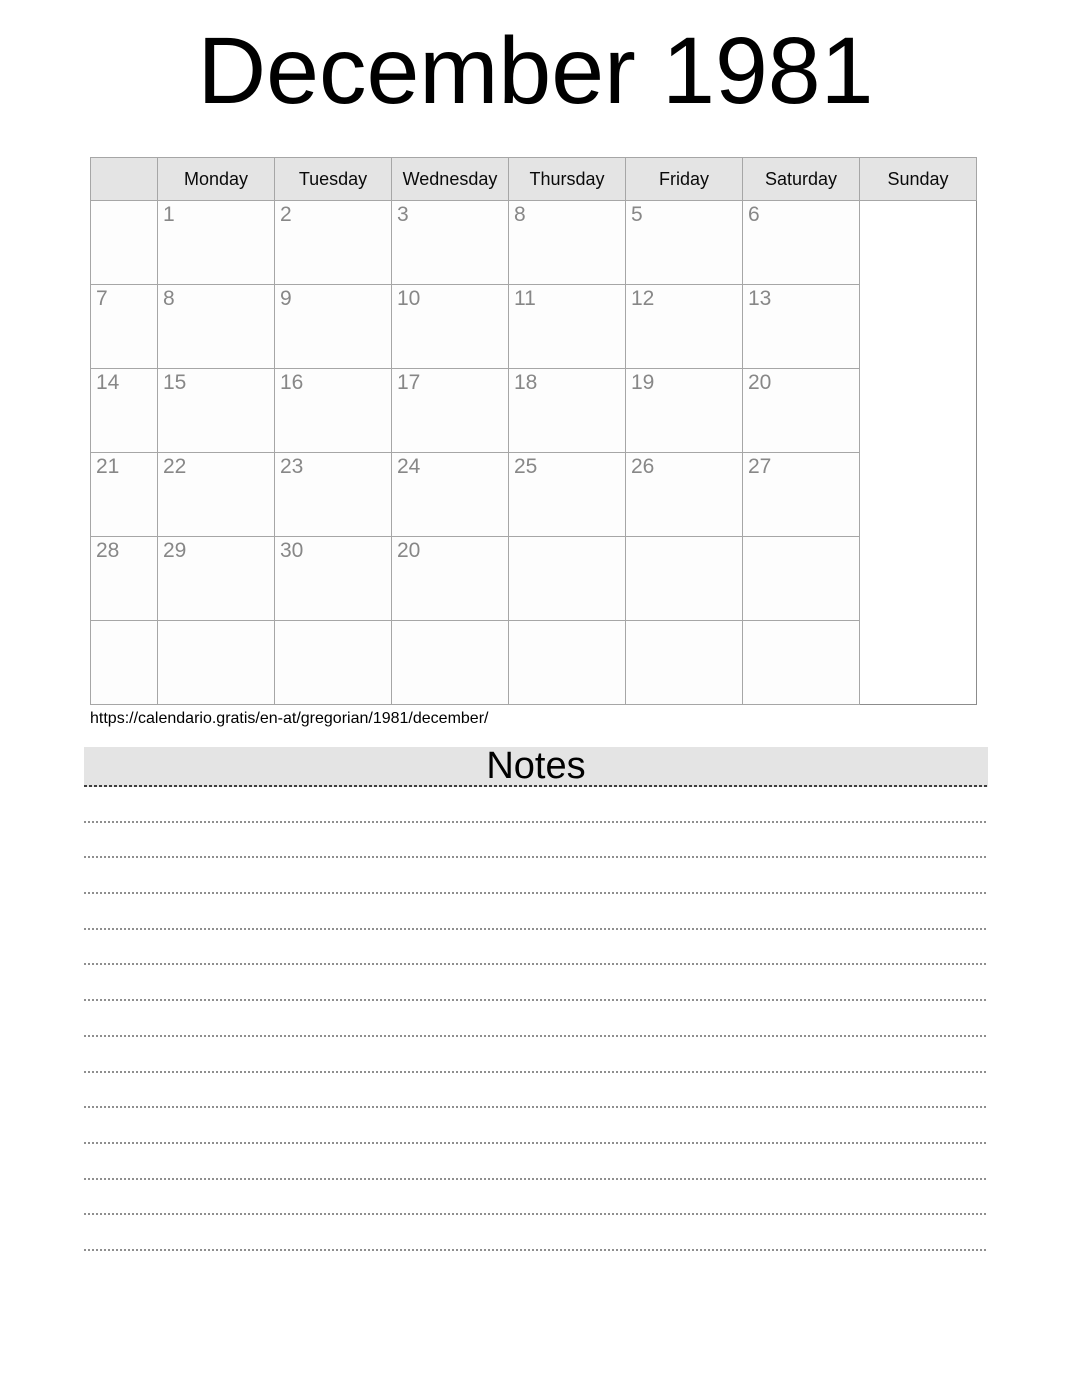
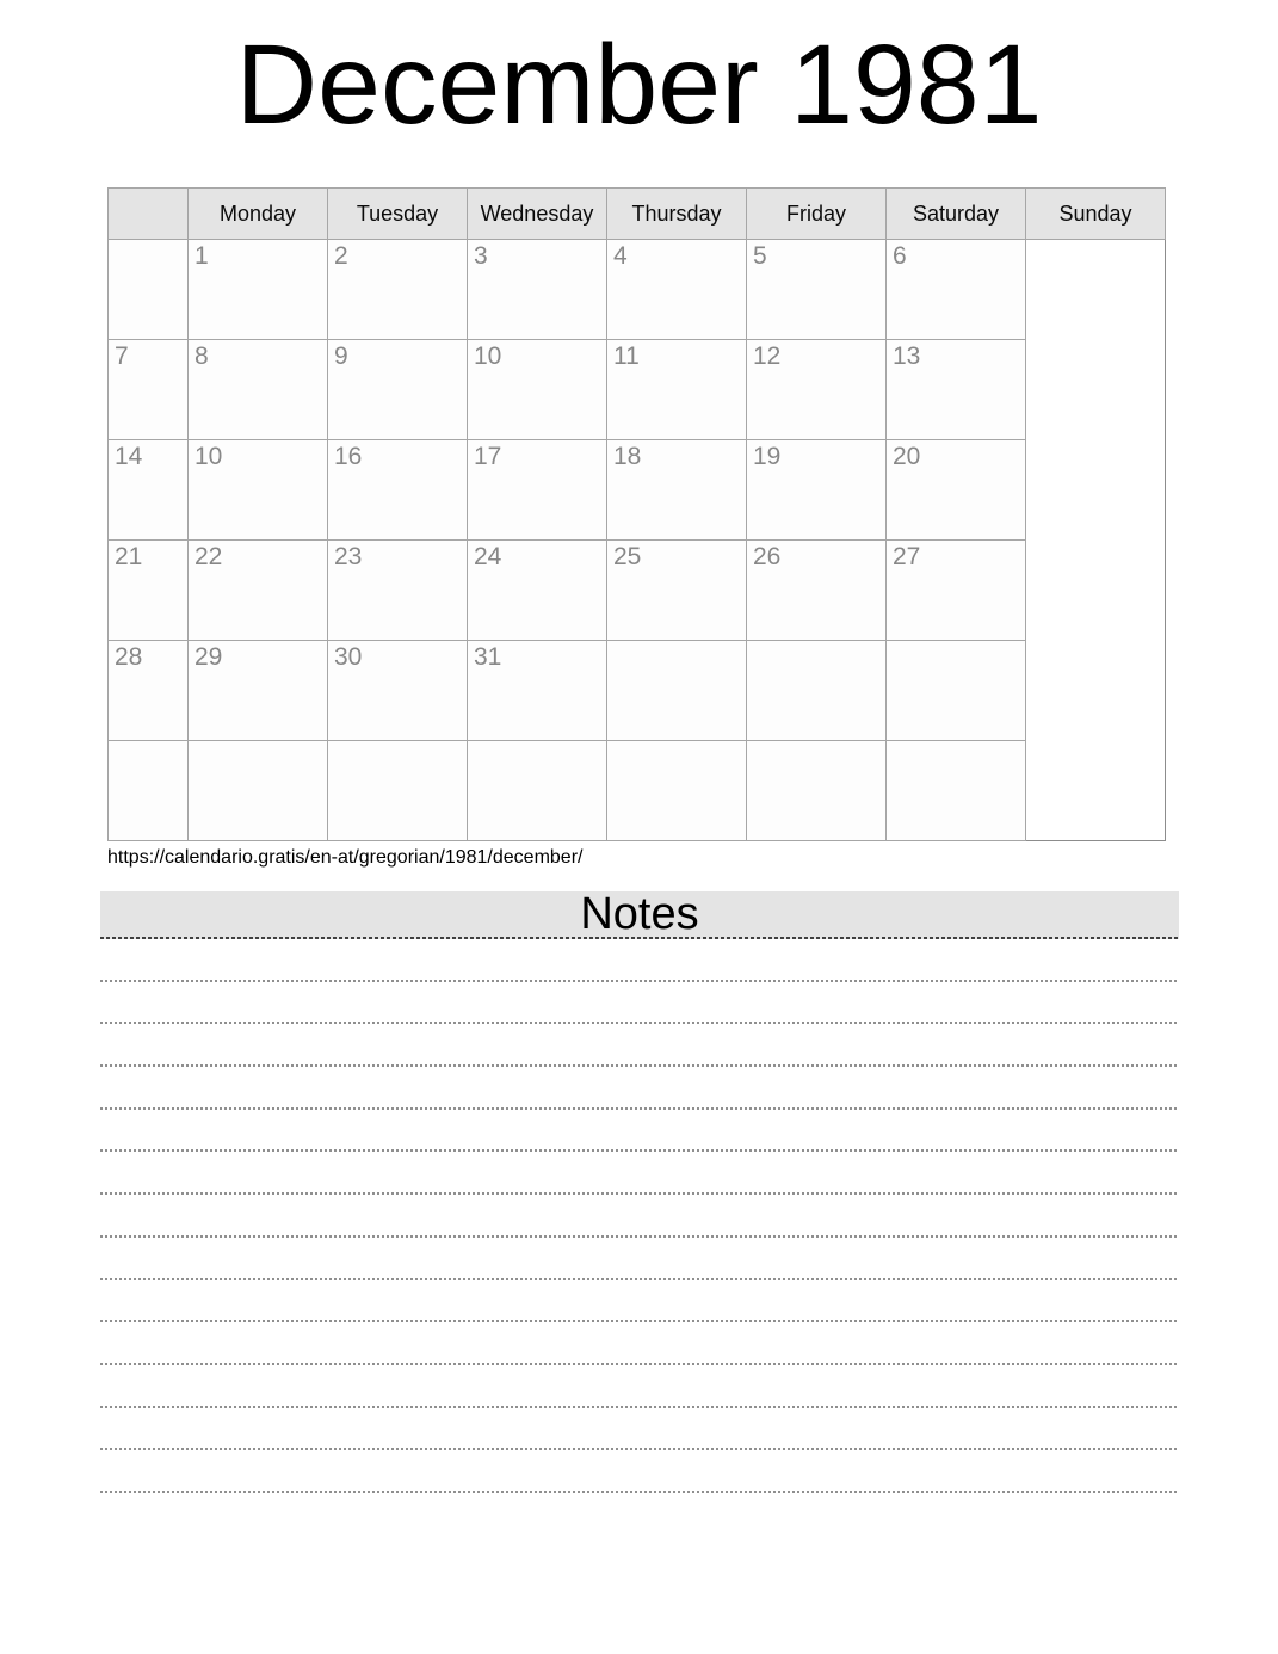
  December 1981
  	Monday	Tuesday	Wednesday	Thursday	Friday	Saturday	Sunday
- 	1	2	3	8	5	6
+ 	1	2	3	4	5	6
  7	8	9	10	11	12	13
- 14	15	16	17	18	19	20
+ 14	10	16	17	18	19	20
  21	22	23	24	25	26	27
- 28	29	30	20
+ 28	29	30	31
  https://calendario.gratis/en-at/gregorian/1981/december/
  Notes
